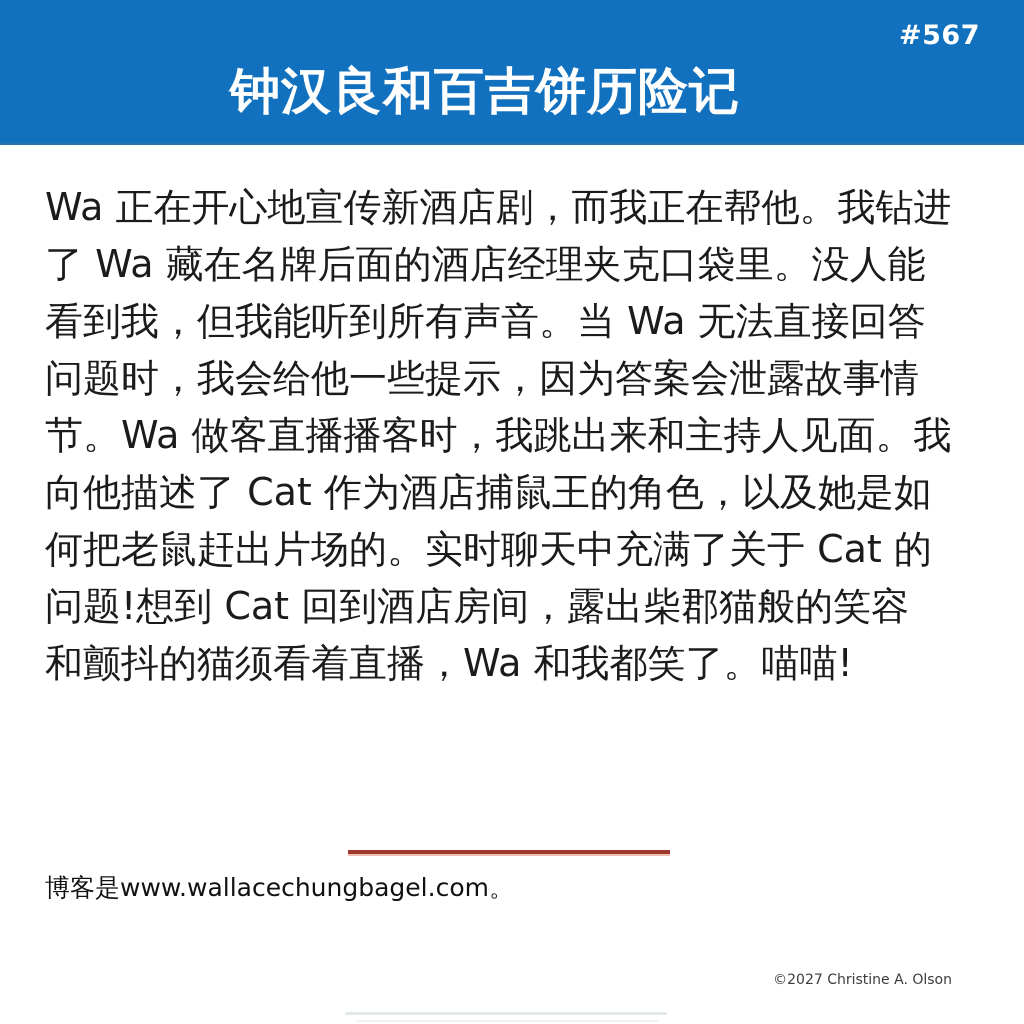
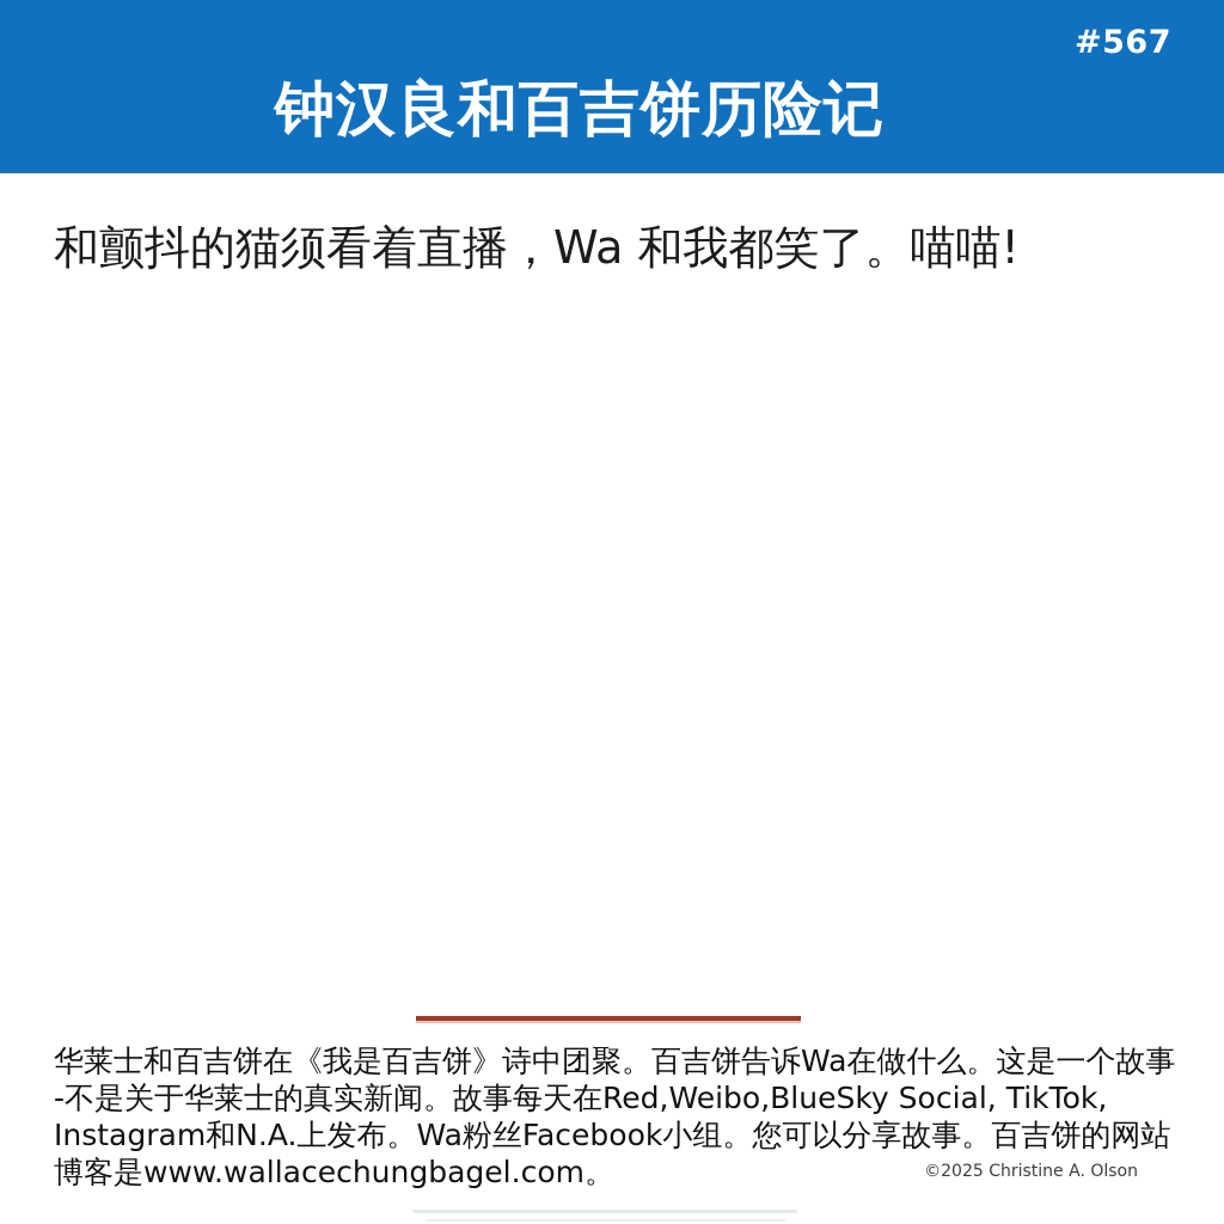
  #567
  钟汉良和百吉饼历险记
- Wa 正在开心地宣传新酒店剧，而我正在帮他。我钻进
- 了 Wa 藏在名牌后面的酒店经理夹克口袋里。没人能
- 看到我，但我能听到所有声音。当 Wa 无法直接回答
- 问题时，我会给他一些提示，因为答案会泄露故事情
- 节。Wa 做客直播播客时，我跳出来和主持人见面。我
- 向他描述了 Cat 作为酒店捕鼠王的角色，以及她是如
- 何把老鼠赶出片场的。实时聊天中充满了关于 Cat 的
- 问题!想到 Cat 回到酒店房间，露出柴郡猫般的笑容
  和颤抖的猫须看着直播，Wa 和我都笑了。喵喵!
+ 华莱士和百吉饼在《我是百吉饼》诗中团聚。百吉饼告诉Wa在做什么。这是一个故事
+ -不是关于华莱士的真实新闻。故事每天在Red,Weibo,BlueSky Social, TikTok,
+ Instagram和N.A.上发布。Wa粉丝Facebook小组。您可以分享故事。百吉饼的网站
  博客是www.wallacechungbagel.com。
- ©2027 Christine A. Olson
+ ©2025 Christine A. Olson
